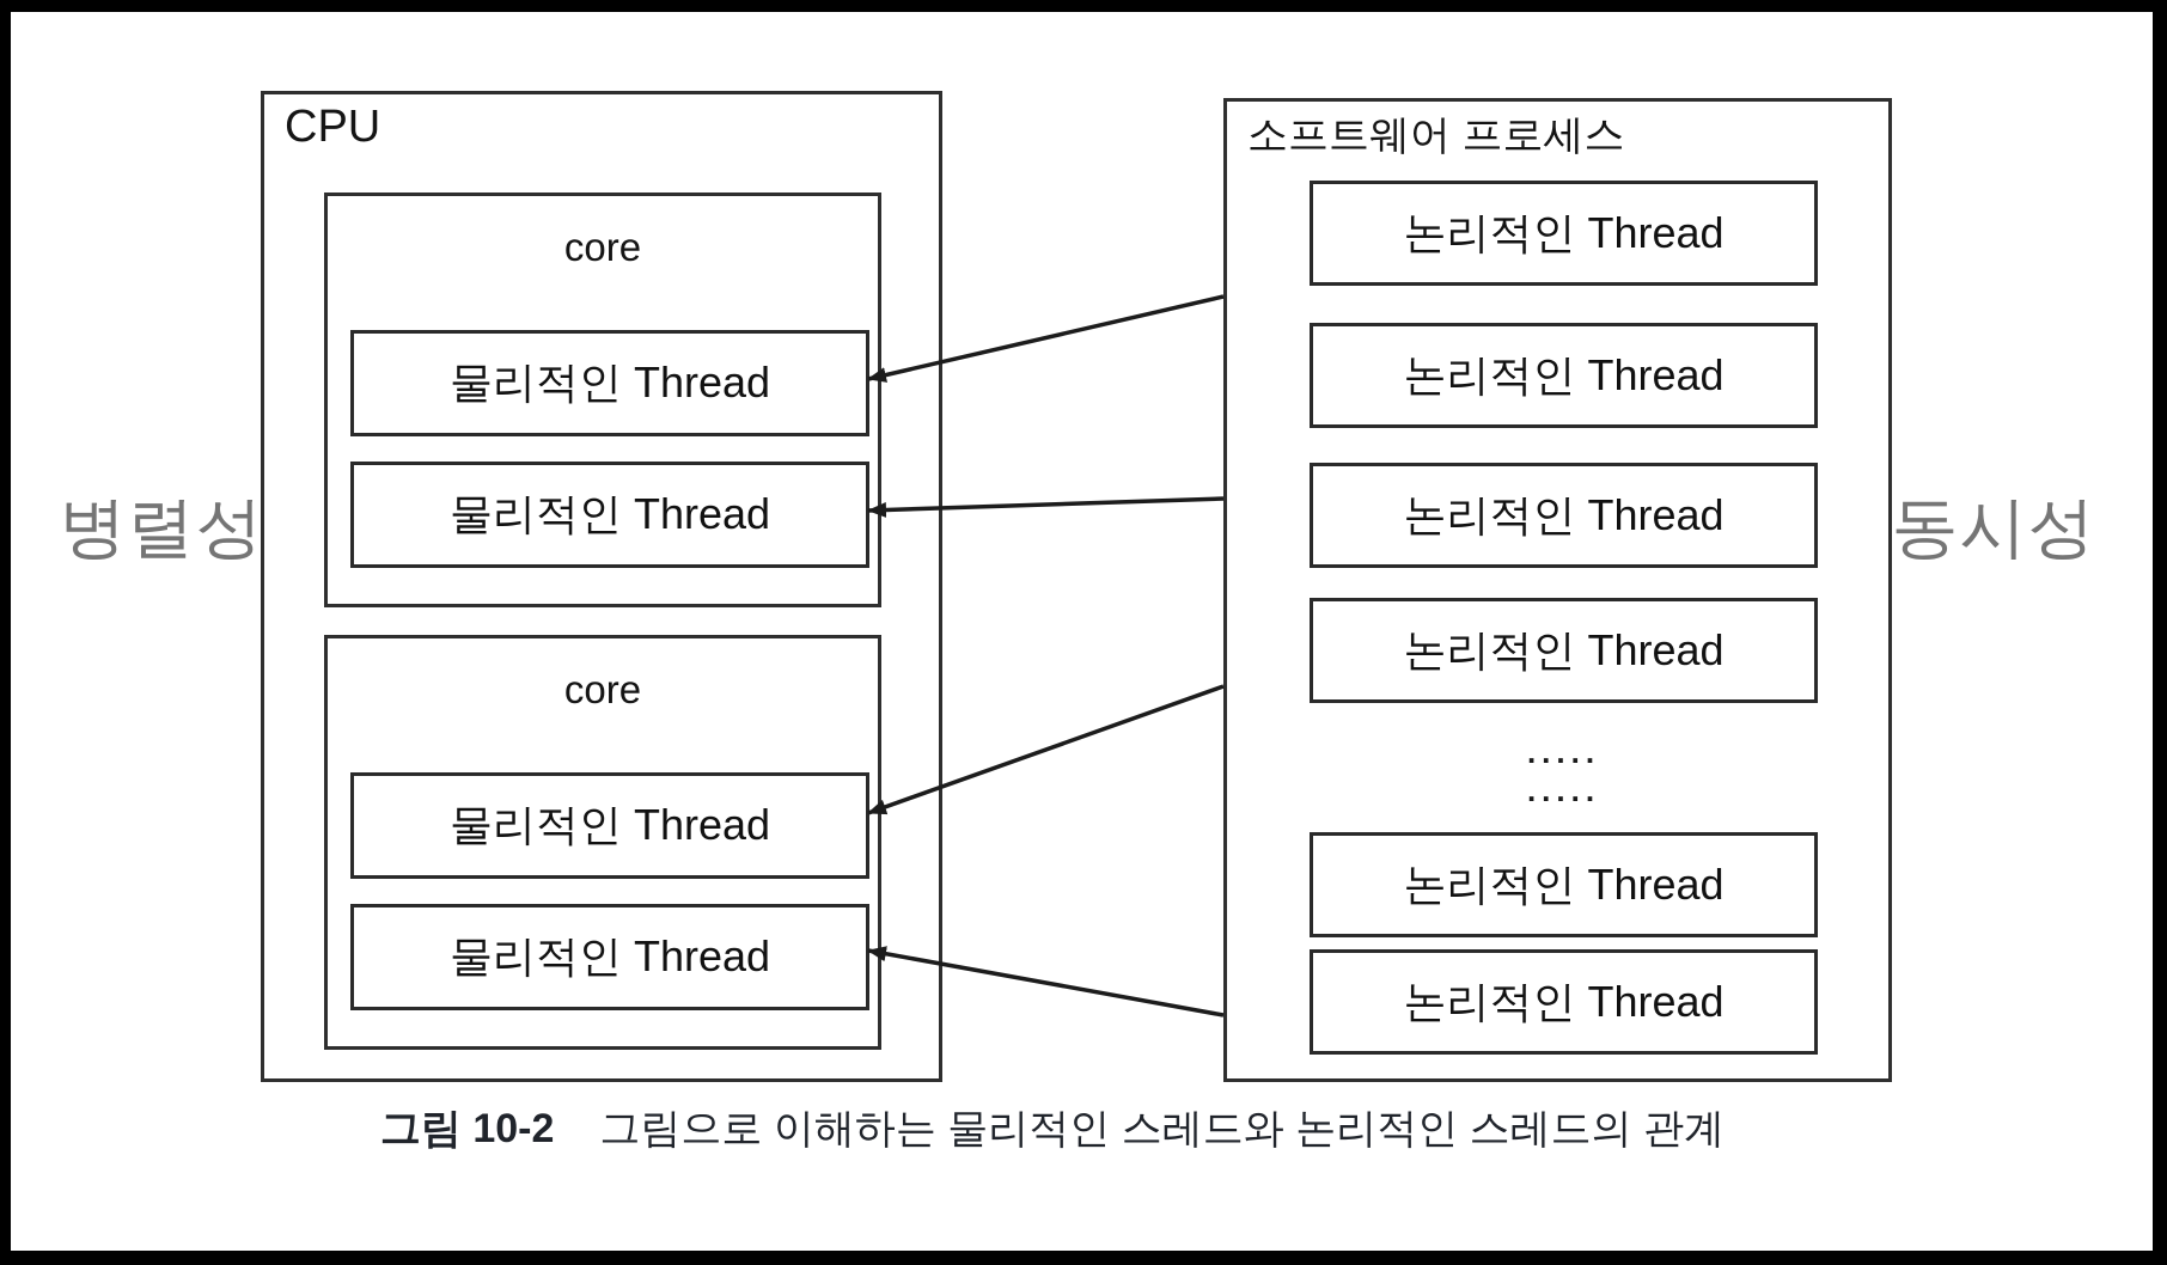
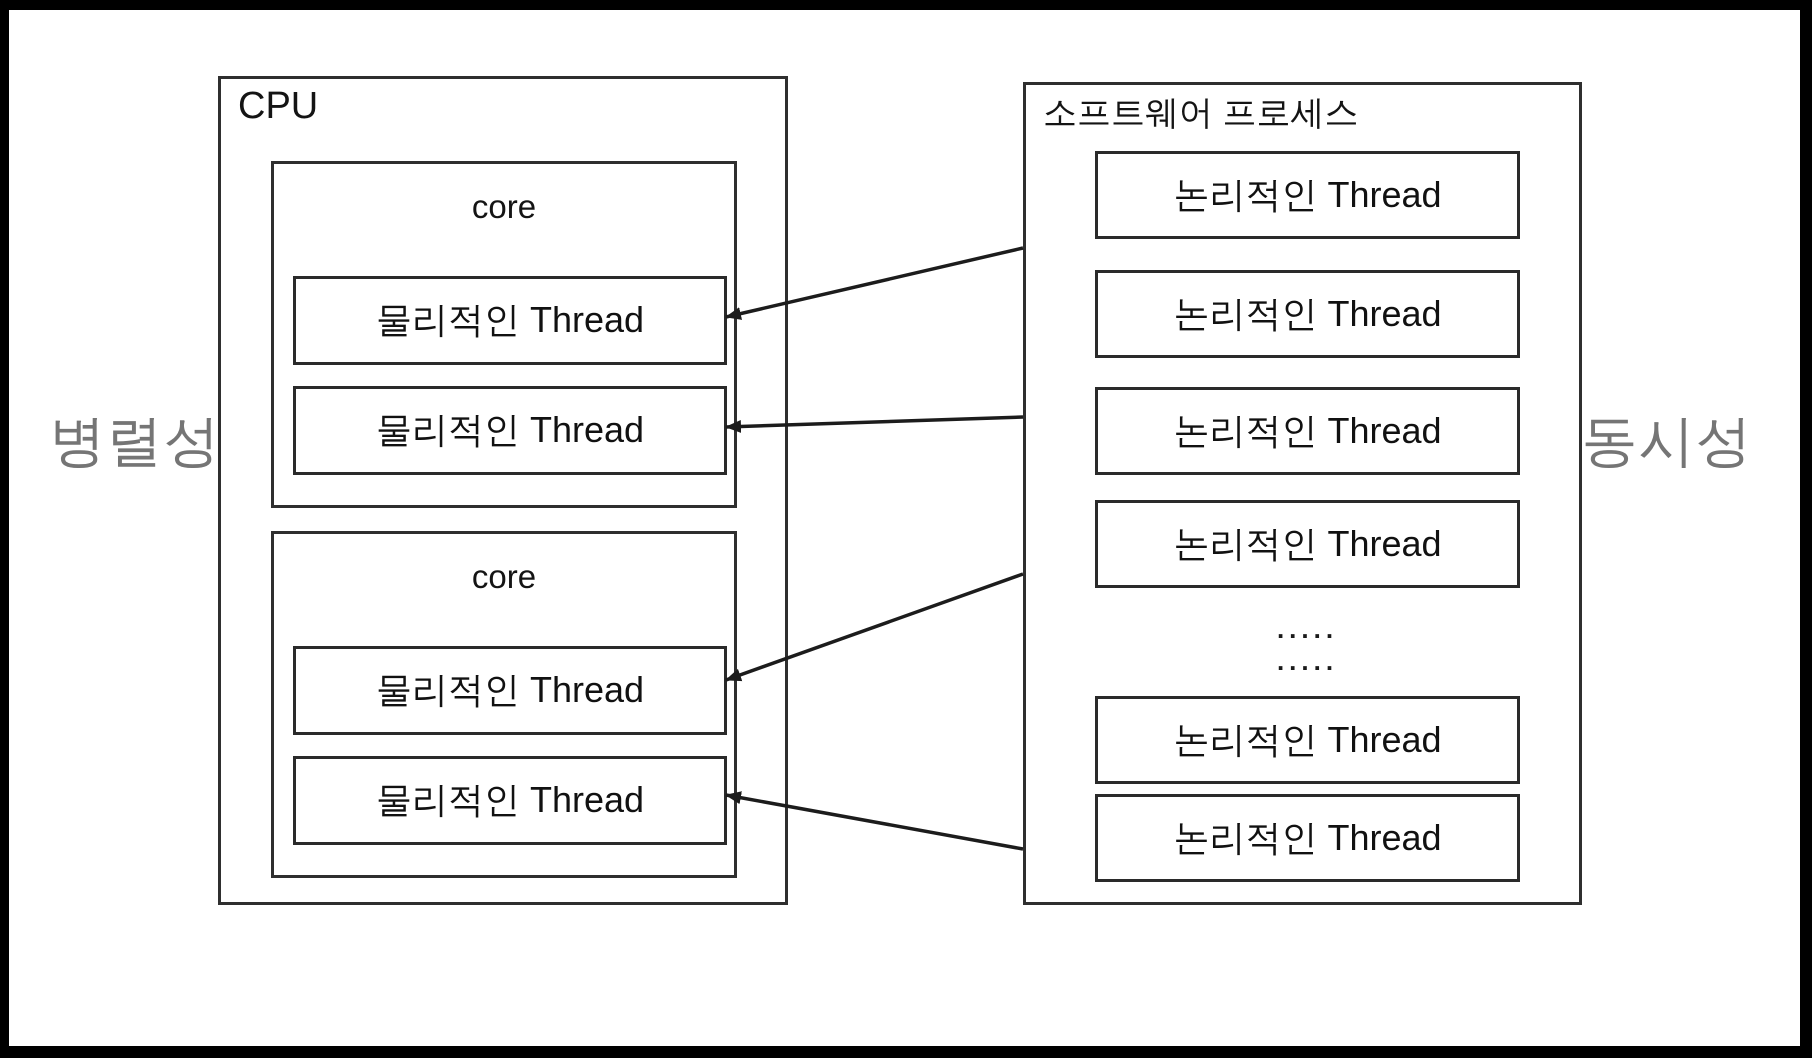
  병렬성
  동시성
  CPU
  core
  물리적인 Thread
  물리적인 Thread
  core
  물리적인 Thread
  물리적인 Thread
  소프트웨어 프로세스
  논리적인 Thread
  논리적인 Thread
  논리적인 Thread
  논리적인 Thread
  .....
  .....
  논리적인 Thread
  논리적인 Thread
- 그림 10-2 그림으로 이해하는 물리적인 스레드와 논리적인 스레드의 관계
